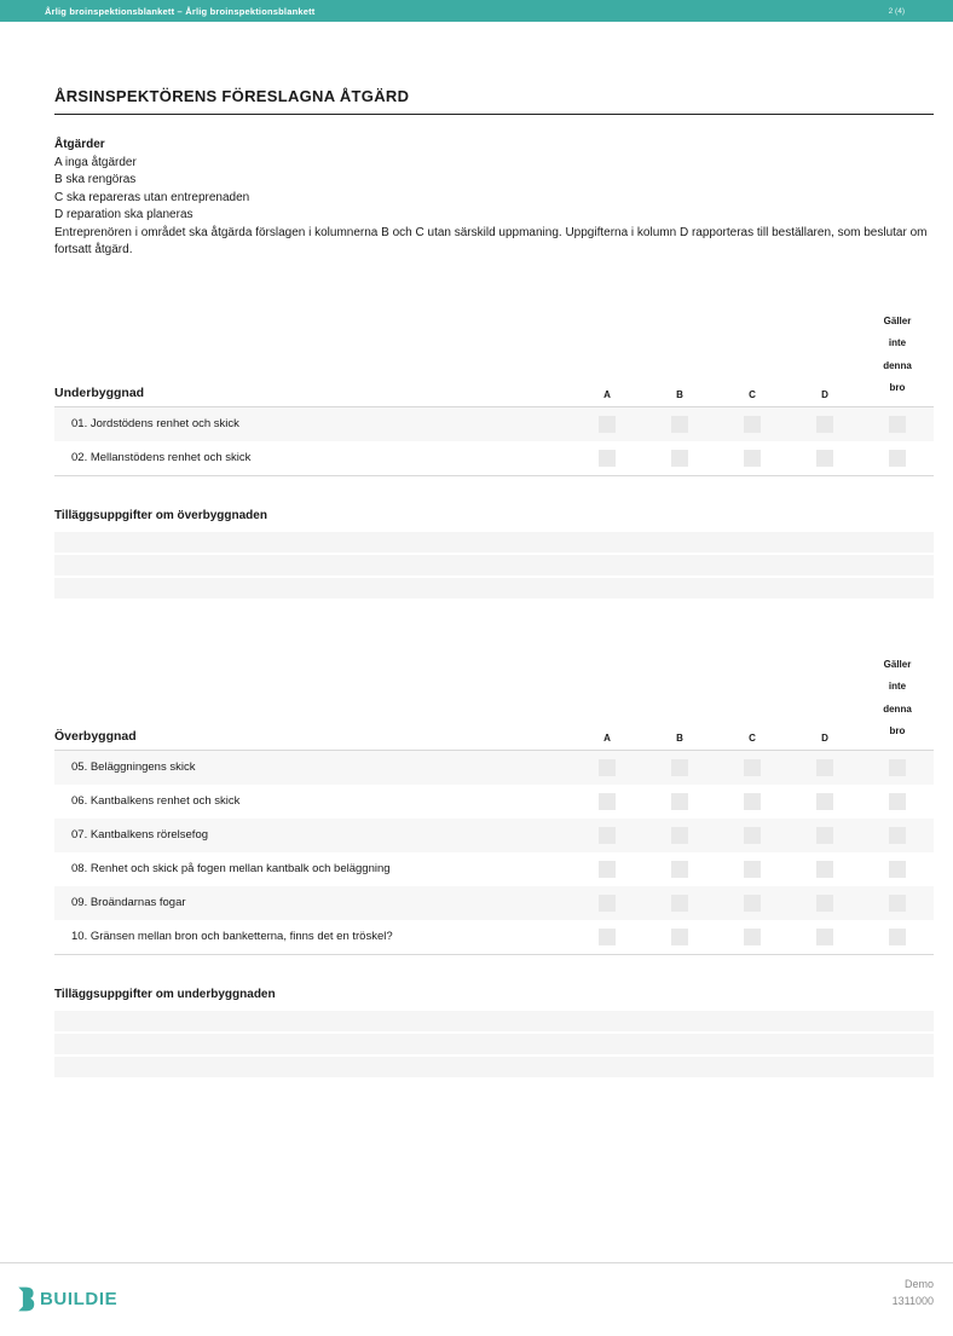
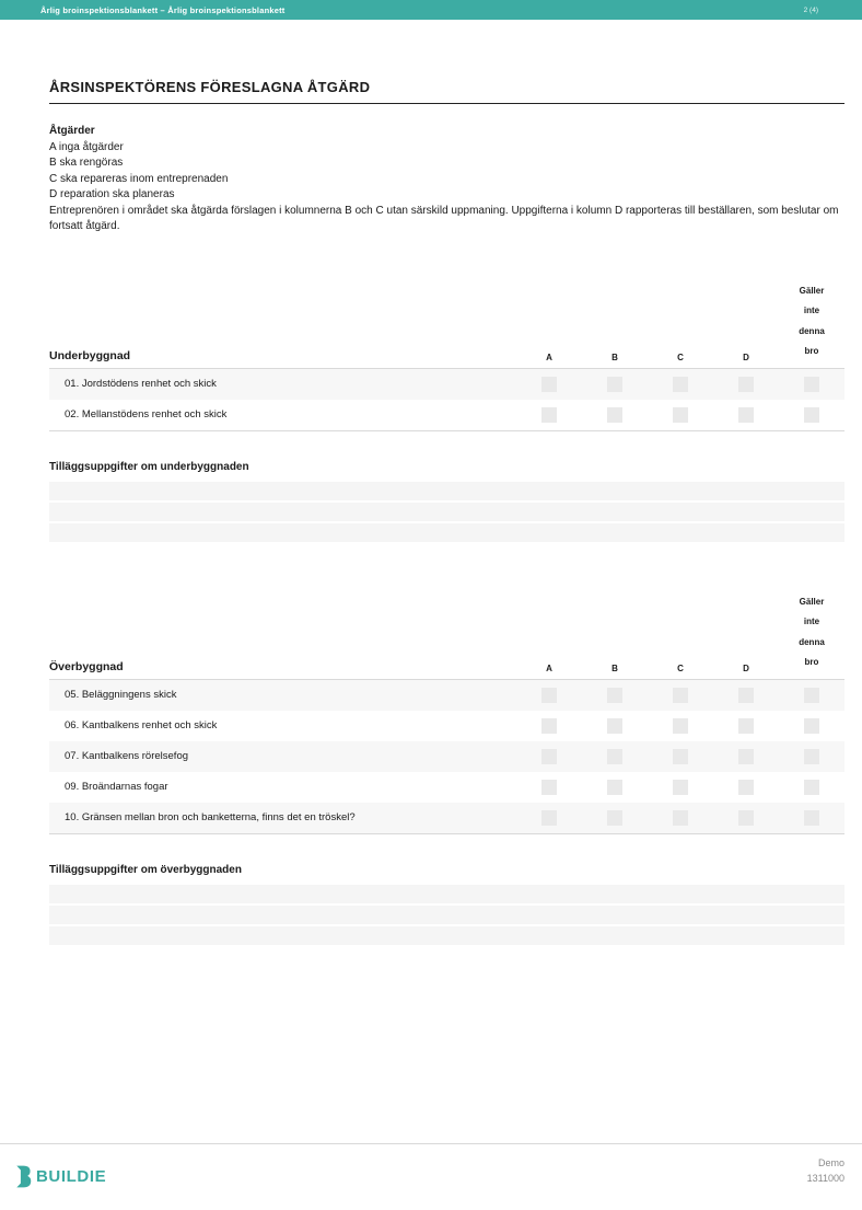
  Årlig broinspektionsblankett – Årlig broinspektionsblankett
  ÅRSINSPEKTÖRENS FÖRESLAGNA ÅTGÄRD
  Åtgärder
  A inga åtgärder
  B ska rengöras
- C ska repareras utan entreprenaden
+ C ska repareras inom entreprenaden
  D reparation ska planeras
  Entreprenören i området ska åtgärda förslagen i kolumnerna B och C utan särskild uppmaning. Uppgifterna i kolumn D rapporteras till beställaren, som beslutar om fortsatt åtgärd.
  Underbyggnad
  A
  B
  C
  D
  Gäller
  inte
  denna
  bro
  01. Jordstödens renhet och skick
  02. Mellanstödens renhet och skick
- Tilläggsuppgifter om överbyggnaden
+ Tilläggsuppgifter om underbyggnaden
  Överbyggnad
  A
  B
  C
  D
  Gäller
  inte
  denna
  bro
  05. Beläggningens skick
  06. Kantbalkens renhet och skick
  07. Kantbalkens rörelsefog
- 08. Renhet och skick på fogen mellan kantbalk och beläggning
  09. Broändarnas fogar
  10. Gränsen mellan bron och banketterna, finns det en tröskel?
- Tilläggsuppgifter om underbyggnaden
+ Tilläggsuppgifter om överbyggnaden
  BUILDIE
  Demo
  1311000
